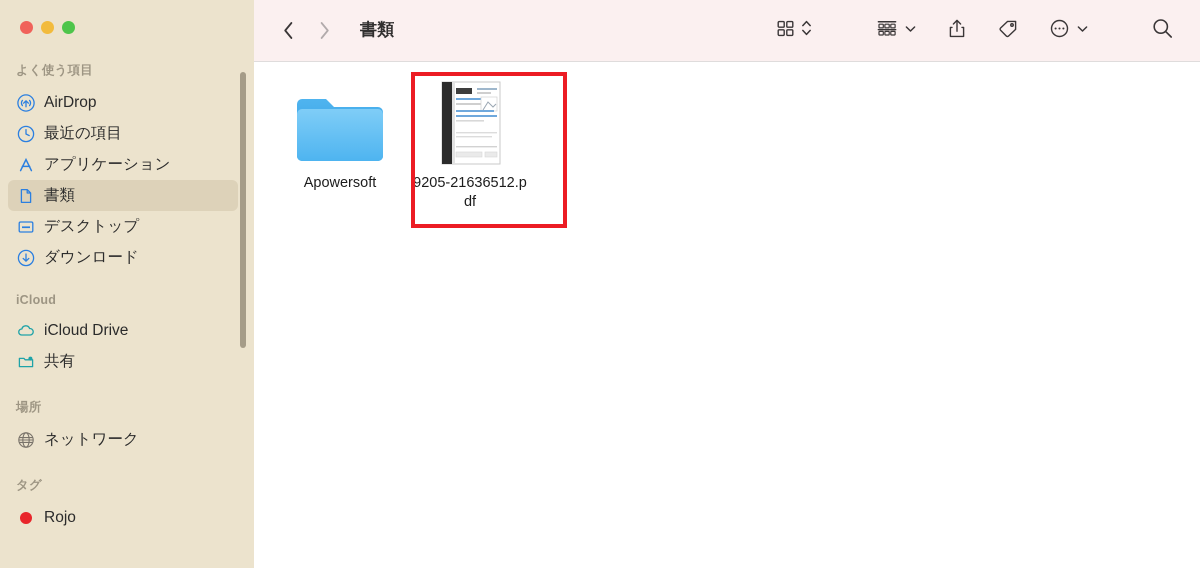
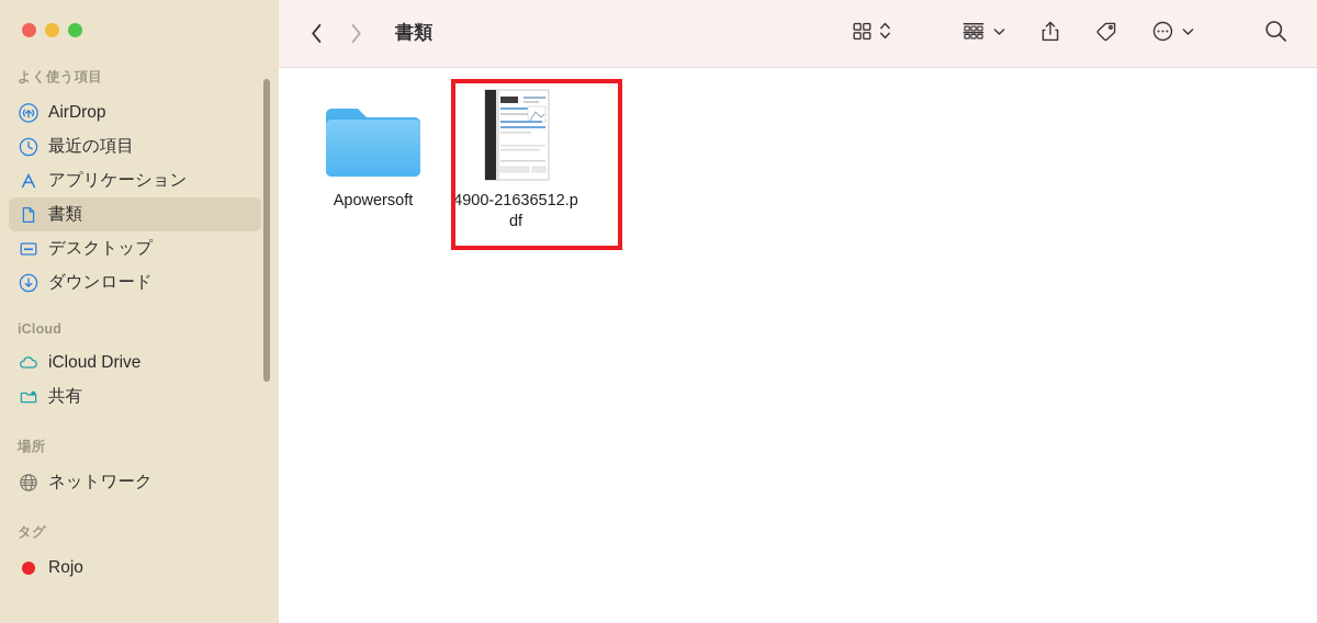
  よく使う項目
  AirDrop
  最近の項目
  アプリケーション
  書類
  デスクトップ
  ダウンロード
  iCloud
  iCloud Drive
  共有
  場所
  ネットワーク
  タグ
  Rojo
  書類
  Apowersoft
- 9205-21636512.pdf
+ 4900-21636512.pdf
